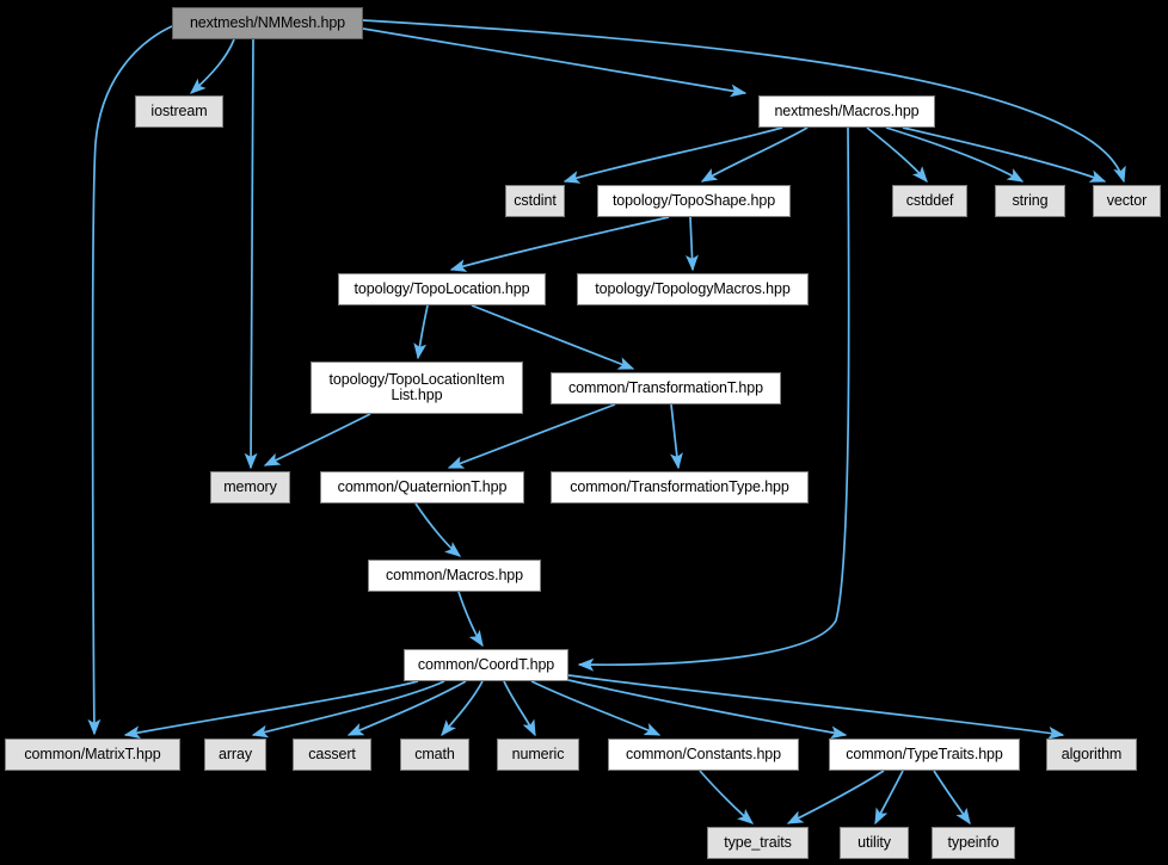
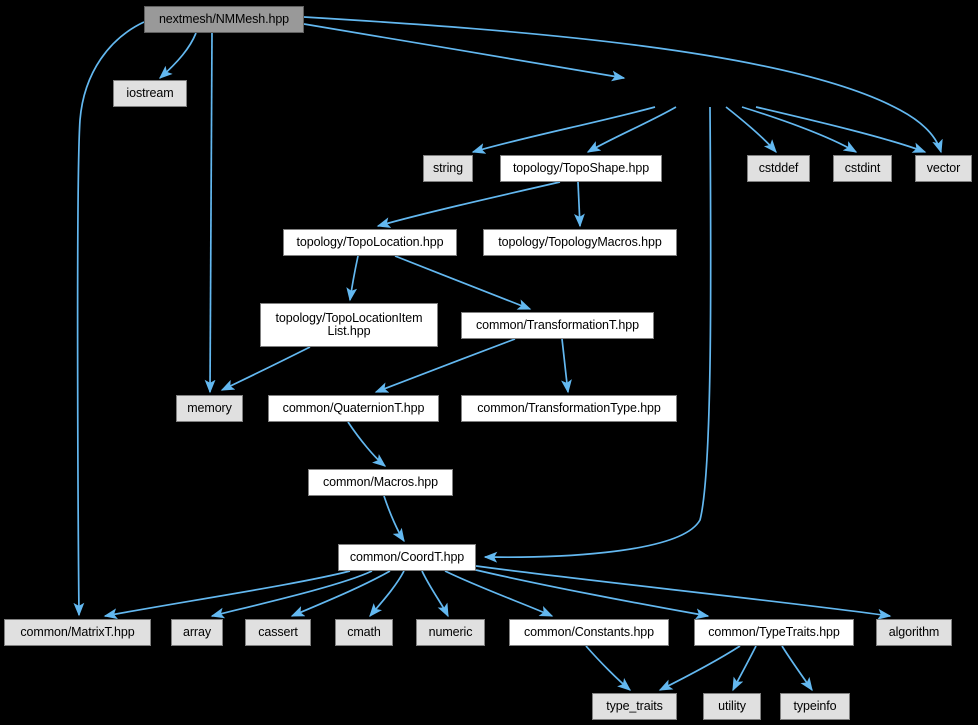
  nextmesh/NMMesh.hpp
  iostream
- nextmesh/Macros.hpp
- cstdint
+ string
  topology/TopoShape.hpp
  cstddef
- string
+ cstdint
  vector
  topology/TopoLocation.hpp
  topology/TopologyMacros.hpp
  topology/TopoLocationItem
  List.hpp
  common/TransformationT.hpp
  memory
  common/QuaternionT.hpp
  common/TransformationType.hpp
  common/Macros.hpp
  common/CoordT.hpp
  common/MatrixT.hpp
  array
  cassert
  cmath
  numeric
  common/Constants.hpp
  common/TypeTraits.hpp
  algorithm
  type_traits
  utility
  typeinfo
